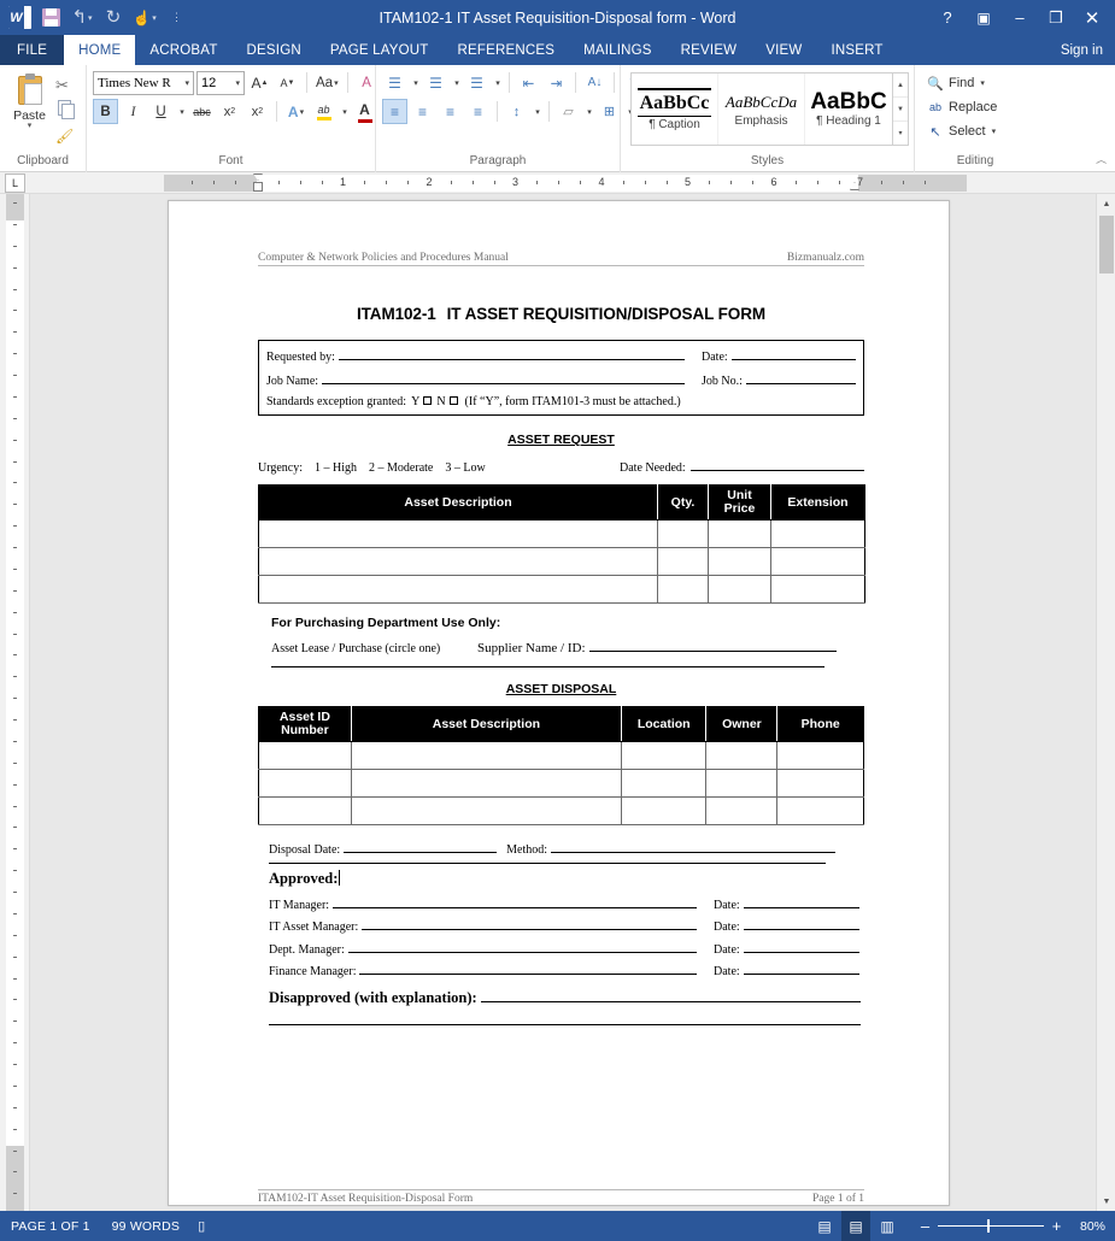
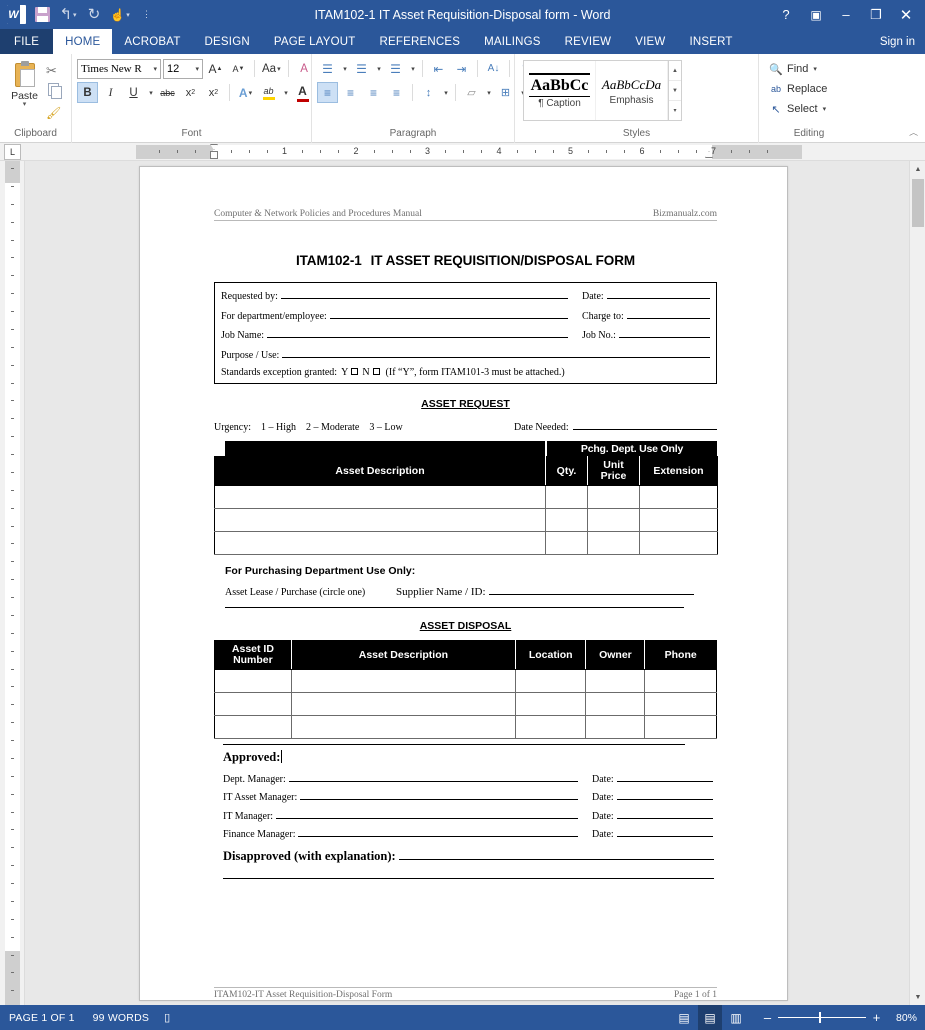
  W
  ↰
  ↻
  ☝
  ⋮
  ITAM102-1 IT Asset Requisition-Disposal form - Word
  ?
  ▣
  –
  ❐
  ✕
  FILE
  HOME
  ACROBAT
  DESIGN
  PAGE LAYOUT
  REFERENCES
  MAILINGS
  REVIEW
  VIEW
  INSERT
  Sign in
  Paste
  ✂
  🖌
  Clipboard
  Times New R
  ▾
  12
  A
  A
  Aa
  A
  B
  I
  U
  abc
  x
  x
  A
  ab
  A
  Font
  ☰
  ☰
  ☰
  ⇤
  ⇥
  A↓
  ≡
  ≡
  ≡
  ≡
  ↕
  ▱
  ⊞
  Paragraph
  AaBbCc
  ¶ Caption
  AaBbCcDa
  Emphasis
- AaBbC
- ¶ Heading 1
  Styles
  🔍
  Find
  ab
  Replace
  ↖
  Select
  Editing
  ︿
  L
  1
  2
  3
  4
  5
  6
  7
  Computer & Network Policies and Procedures Manual
  Bizmanualz.com
  ITAM102-1 IT ASSET REQUISITION/DISPOSAL FORM
  Requested by:
  Date:
+ For department/employee:
+ Charge to:
  Job Name:
  Job No.:
+ Purpose / Use:
  Standards exception granted:
  Y
  N
  (If “Y”, form ITAM101-3 must be attached.)
  ASSET REQUEST
  Urgency: 1 – High 2 – Moderate 3 – Low
  Date Needed:
+ Pchg. Dept. Use Only
  Asset Description	Qty.	UnitPrice	Extension
  For Purchasing Department Use Only:
  Asset Lease / Purchase (circle one)
  Supplier Name / ID:
  ASSET DISPOSAL
  Asset IDNumber	Asset Description	Location	Owner	Phone
- Disposal Date:
- Method:
  Approved:
- IT Manager:
+ Dept. Manager:
  Date:
  IT Asset Manager:
  Date:
- Dept. Manager:
+ IT Manager:
  Date:
  Finance Manager:
  Date:
  Disapproved (with explanation):
  ITAM102-IT Asset Requisition-Disposal Form
  Page 1 of 1
  PAGE 1 OF 1
  99 WORDS
  ▯
  ▤
  ▤
  ▥
  –
  +
  80%
